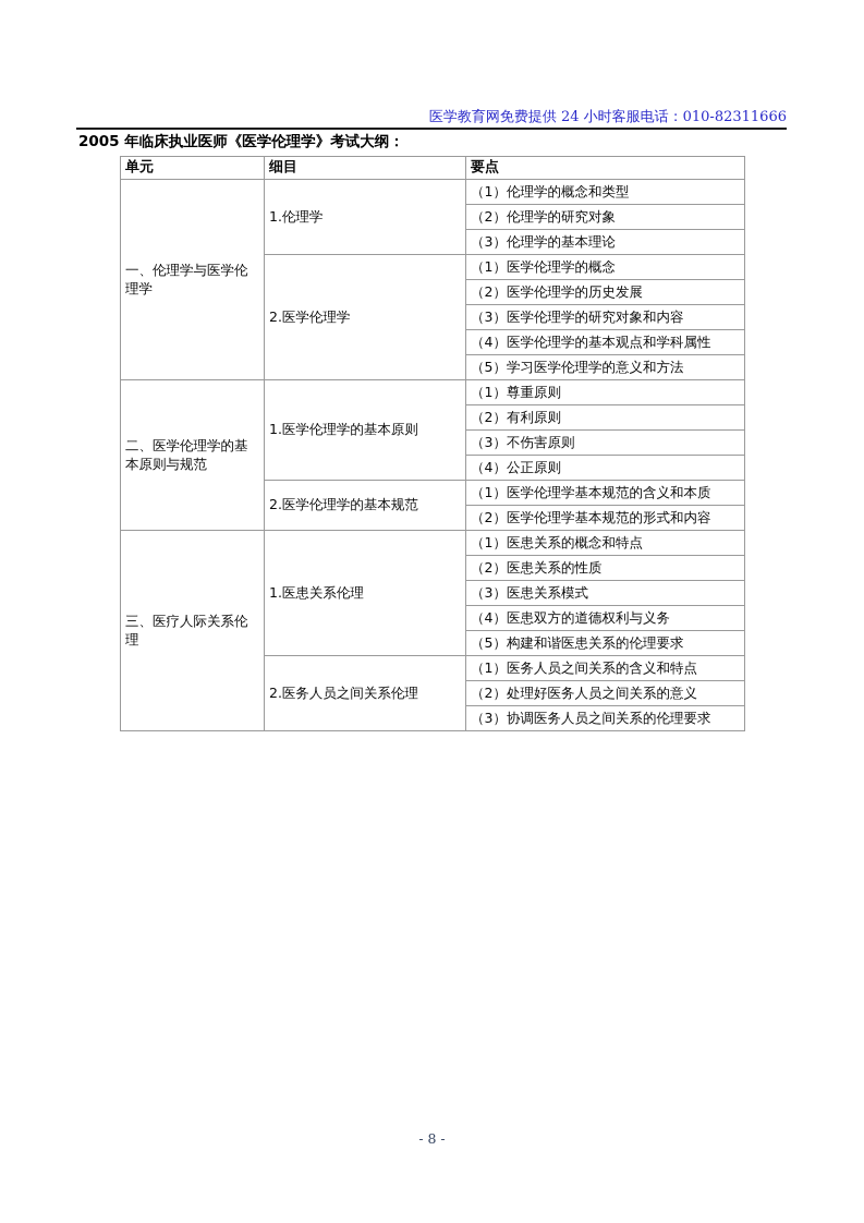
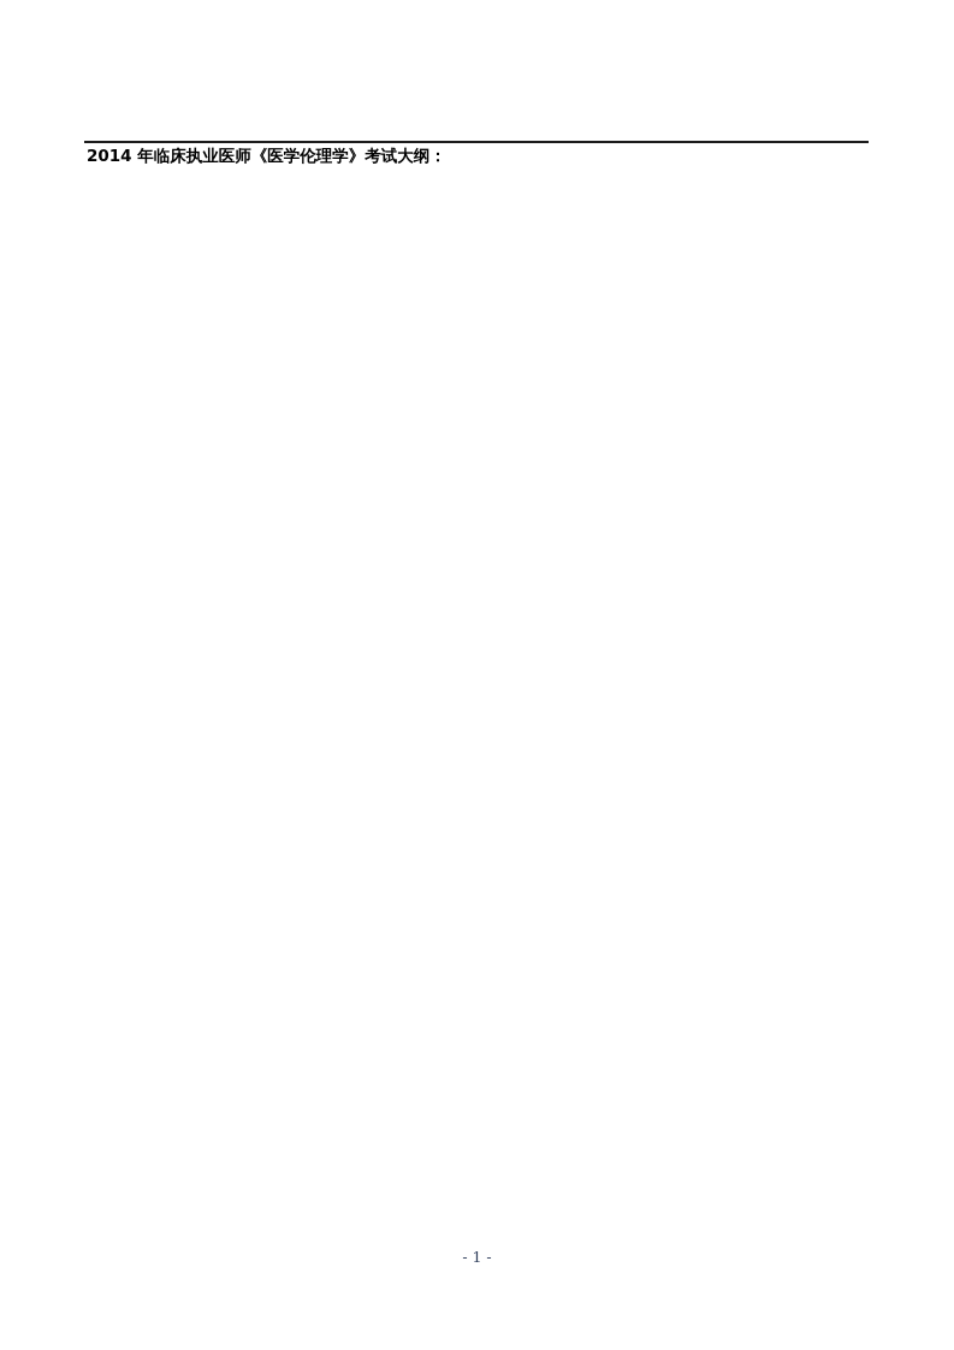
- 医学教育网免费提供 24 小时客服电话：010-82311666
- 2005 年临床执业医师《医学伦理学》考试大纲：
+ 2014 年临床执业医师《医学伦理学》考试大纲：
- 单元	细目	要点
- 一、伦理学与医学伦理学	1.伦理学	（1）伦理学的概念和类型
- （2）伦理学的研究对象
- （3）伦理学的基本理论
- 2.医学伦理学	（1）医学伦理学的概念
- （2）医学伦理学的历史发展
- （3）医学伦理学的研究对象和内容
- （4）医学伦理学的基本观点和学科属性
- （5）学习医学伦理学的意义和方法
- 二、医学伦理学的基本原则与规范	1.医学伦理学的基本原则	（1）尊重原则
- （2）有利原则
- （3）不伤害原则
- （4）公正原则
- 2.医学伦理学的基本规范	（1）医学伦理学基本规范的含义和本质
- （2）医学伦理学基本规范的形式和内容
- 三、医疗人际关系伦理	1.医患关系伦理	（1）医患关系的概念和特点
- （2）医患关系的性质
- （3）医患关系模式
- （4）医患双方的道德权利与义务
- （5）构建和谐医患关系的伦理要求
- 2.医务人员之间关系伦理	（1）医务人员之间关系的含义和特点
- （2）处理好医务人员之间关系的意义
- （3）协调医务人员之间关系的伦理要求
- - 8 -
+ - 1 -
